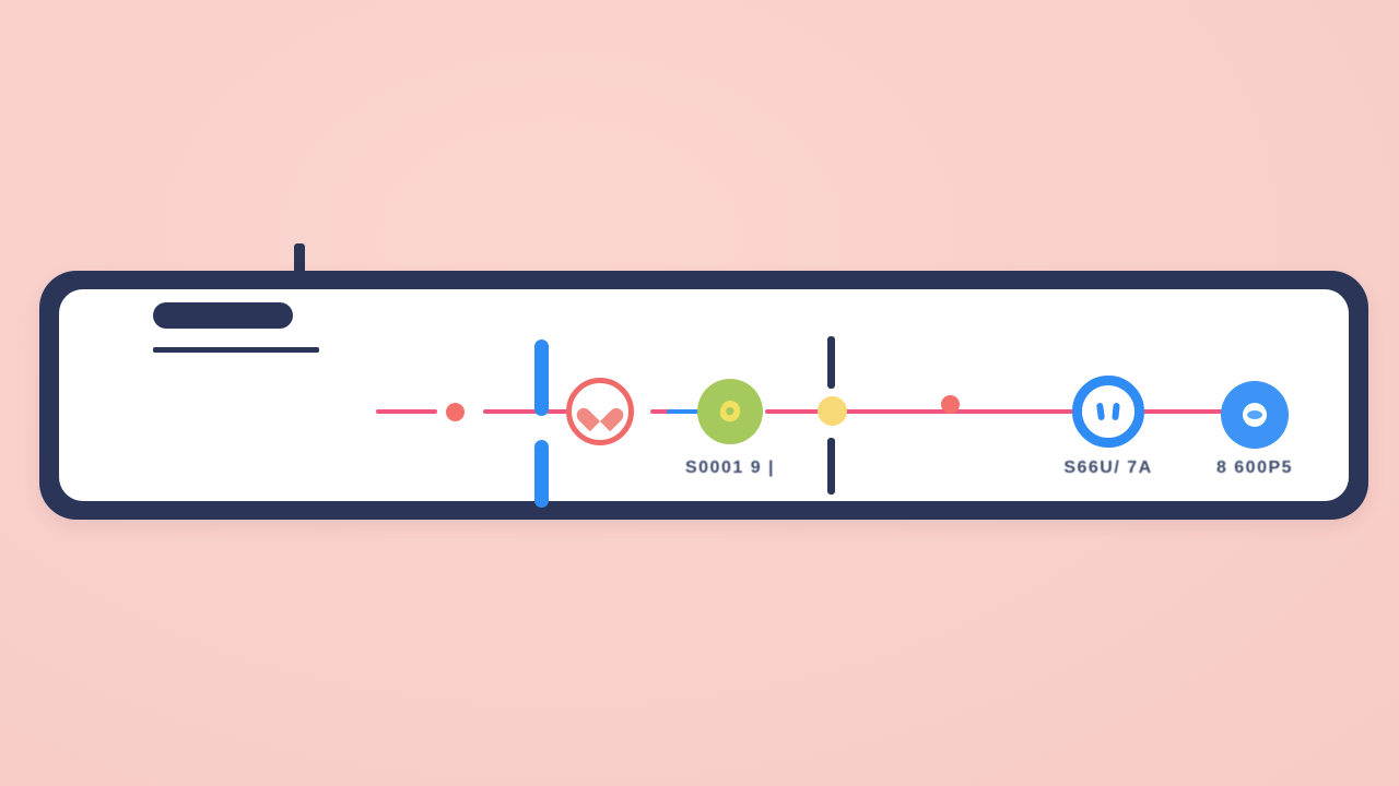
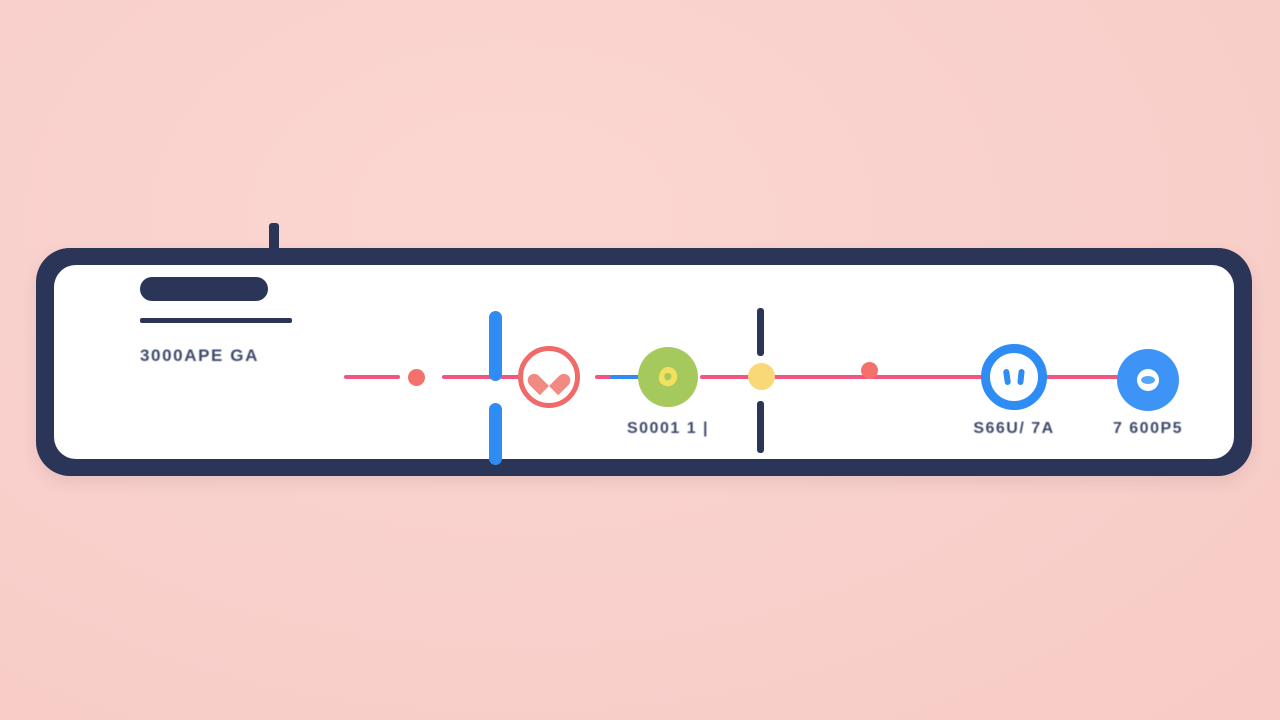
+ 3000APE GA
- S0001 9 |
+ S0001 1 |
  S66U/ 7A
- 8 600P5
+ 7 600P5
